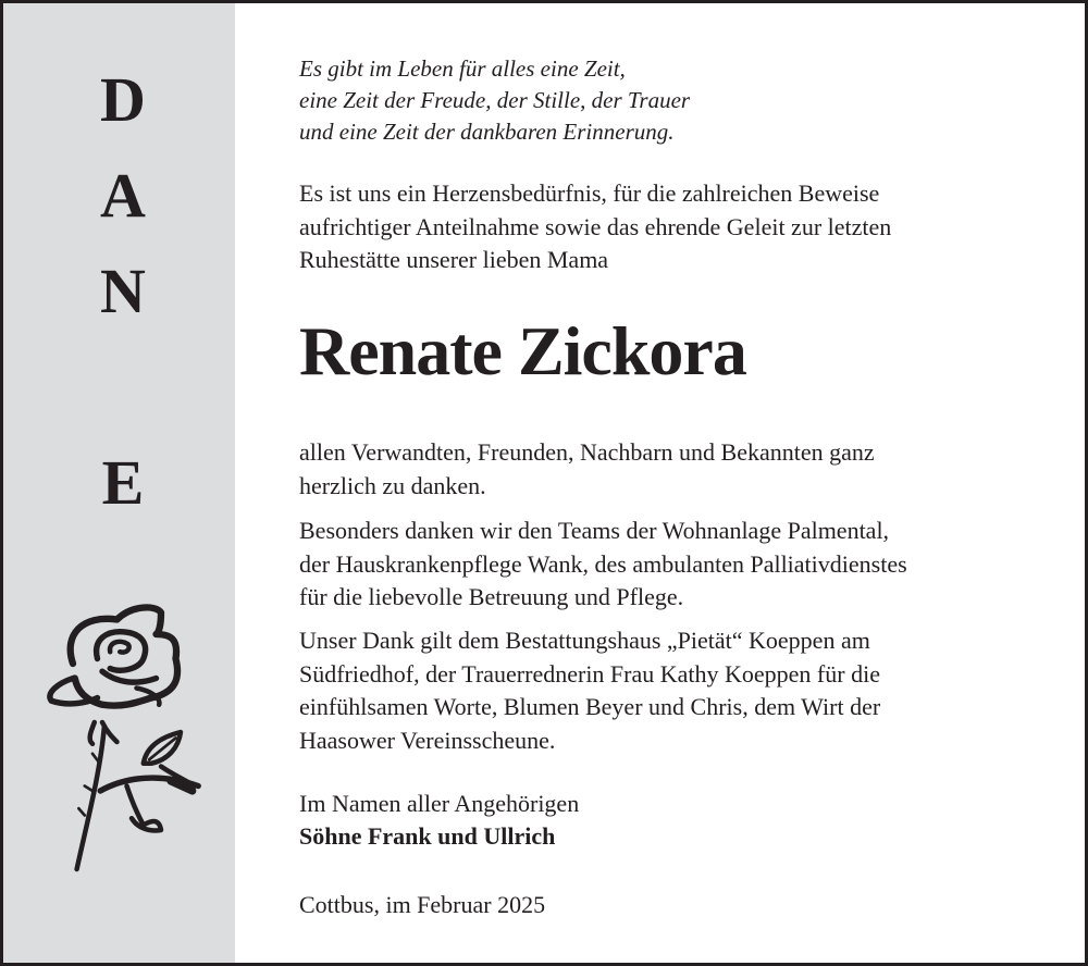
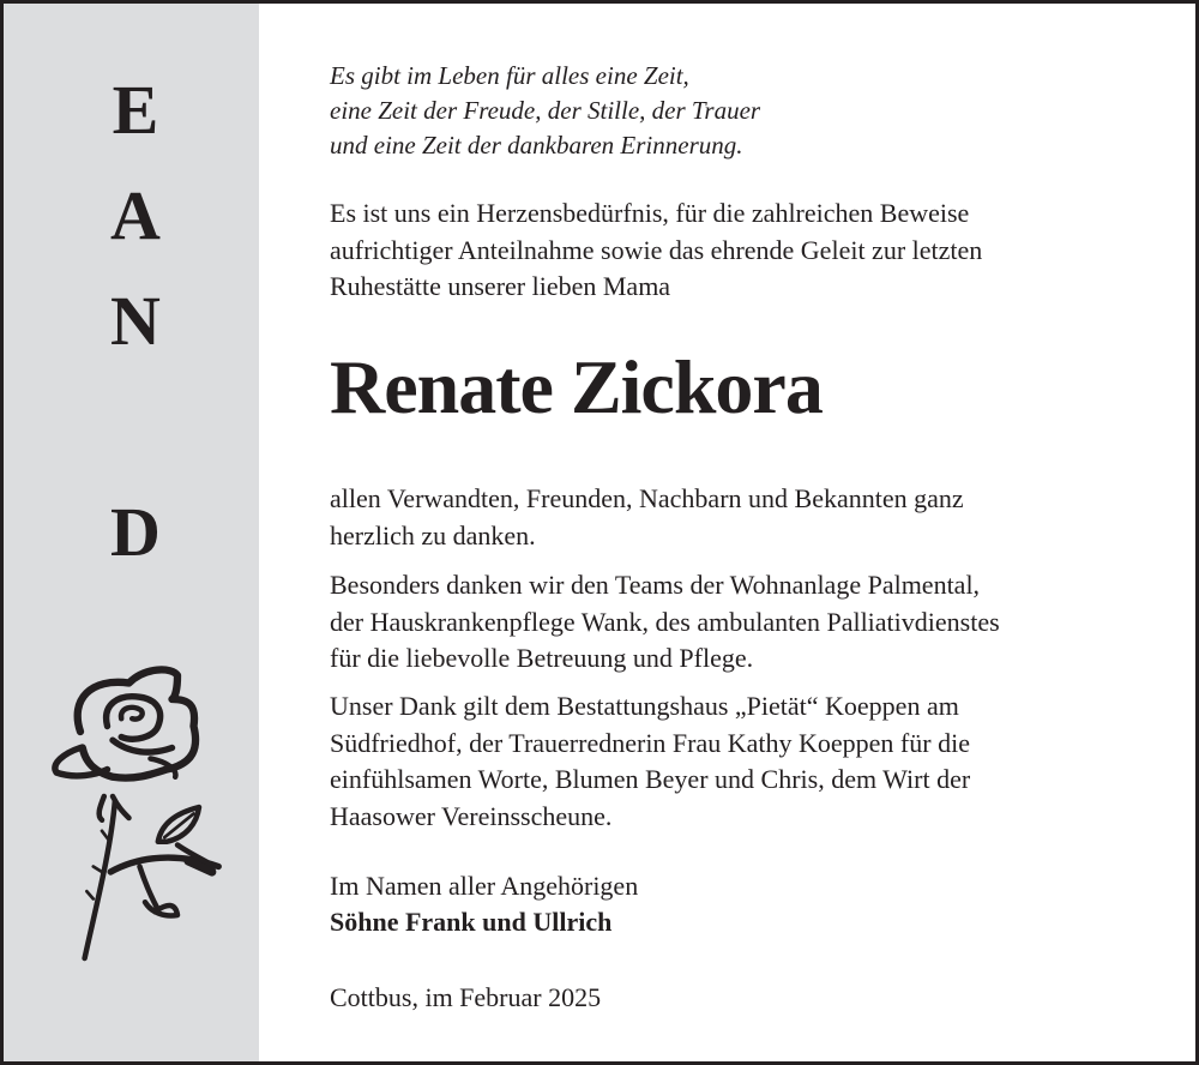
- D
+ E
  A
  N
- E
+ D
  Es gibt im Leben für alles eine Zeit,
  eine Zeit der Freude, der Stille, der Trauer
  und eine Zeit der dankbaren Erinnerung.
  Es ist uns ein Herzensbedürfnis, für die zahlreichen Beweise
  aufrichtiger Anteilnahme sowie das ehrende Geleit zur letzten
  Ruhestätte unserer lieben Mama
  Renate Zickora
  allen Verwandten, Freunden, Nachbarn und Bekannten ganz
  herzlich zu danken.
  Besonders danken wir den Teams der Wohnanlage Palmental,
  der Hauskrankenpflege Wank, des ambulanten Palliativdienstes
  für die liebevolle Betreuung und Pflege.
  Unser Dank gilt dem Bestattungshaus „Pietät“ Koeppen am
  Südfriedhof, der Trauerrednerin Frau Kathy Koeppen für die
  einfühlsamen Worte, Blumen Beyer und Chris, dem Wirt der
  Haasower Vereinsscheune.
  Im Namen aller Angehörigen
  Söhne Frank und Ullrich
  Cottbus, im Februar 2025
